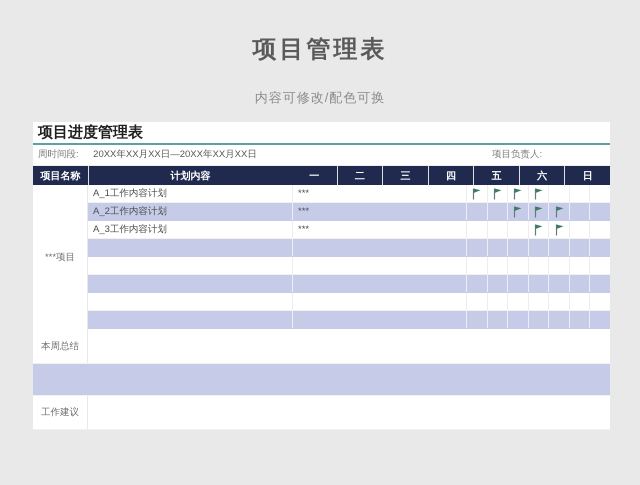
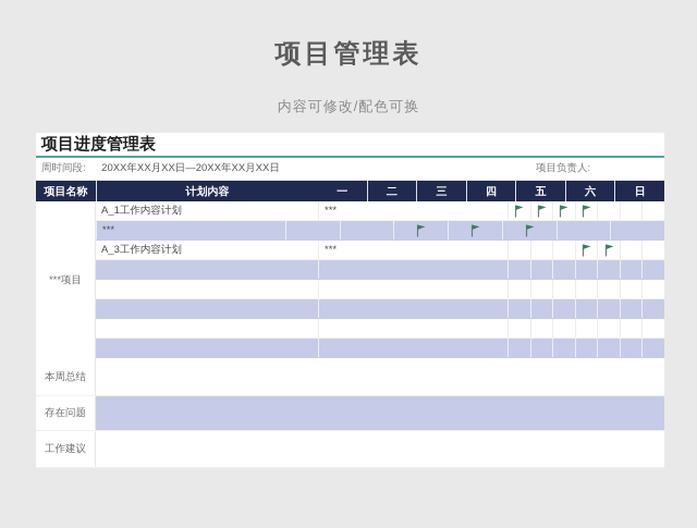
  项目管理表
  内容可修改/配色可换
  项目进度管理表
  周时间段:
  20XX年XX月XX日—20XX年XX月XX日
  项目负责人:
  项目名称
  计划内容
  一
  二
  三
  四
  五
  六
  日
  ***项目
  A_1工作内容计划
  ***
- A_2工作内容计划
  ***
  A_3工作内容计划
  ***
  本周总结
+ 存在问题
  工作建议
